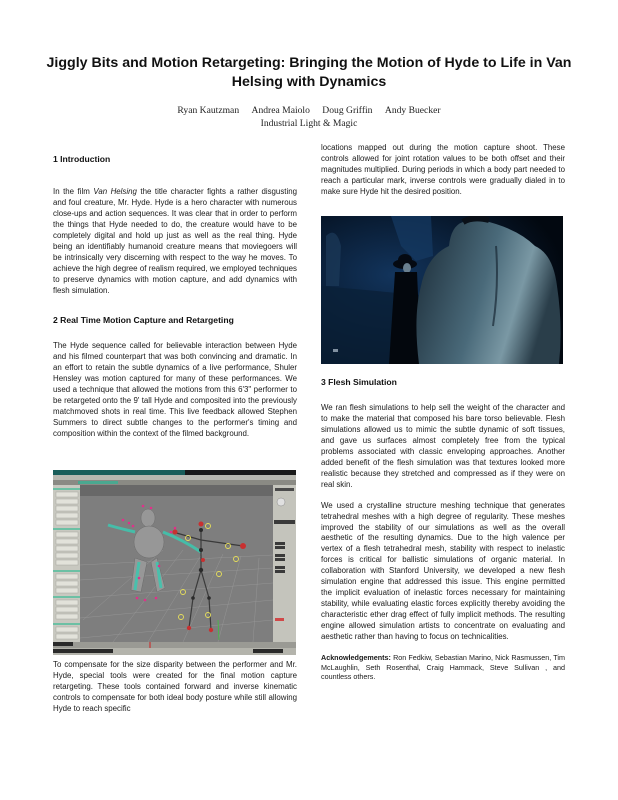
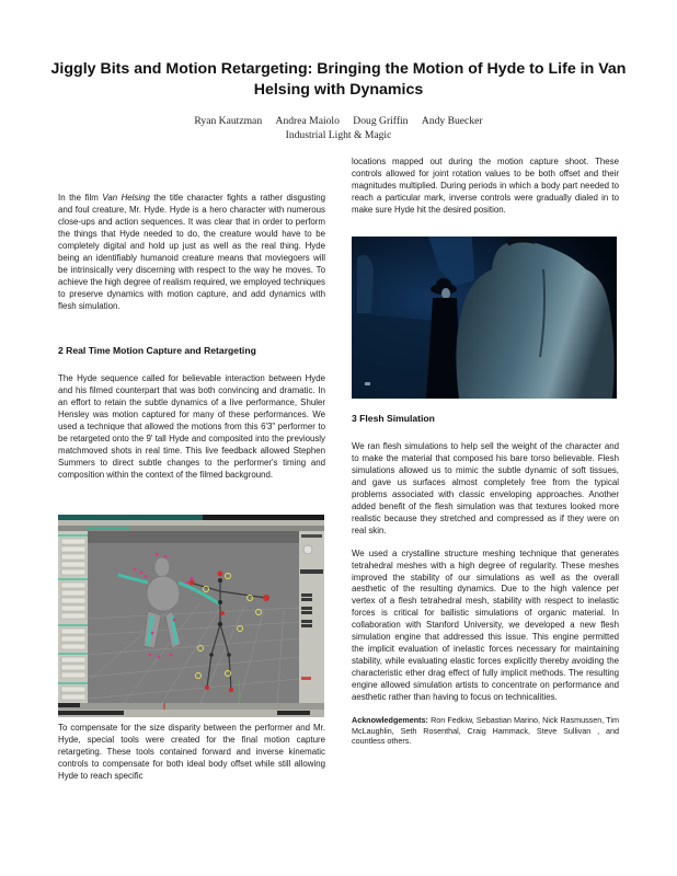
  Jiggly Bits and Motion Retargeting: Bringing the Motion of Hyde to Life in Van Helsing with Dynamics
  Ryan Kautzman Andrea Maiolo Doug Griffin Andy Buecker
  Industrial Light & Magic
- 1 Introduction
  In the film Van Helsing the title character fights a rather disgusting and foul creature, Mr. Hyde. Hyde is a hero character with numerous close-ups and action sequences. It was clear that in order to perform the things that Hyde needed to do, the creature would have to be completely digital and hold up just as well as the real thing. Hyde being an identifiably humanoid creature means that moviegoers will be intrinsically very discerning with respect to the way he moves. To achieve the high degree of realism required, we employed techniques to preserve dynamics with motion capture, and add dynamics with flesh simulation.
  2 Real Time Motion Capture and Retargeting
  The Hyde sequence called for believable interaction between Hyde and his filmed counterpart that was both convincing and dramatic. In an effort to retain the subtle dynamics of a live performance, Shuler Hensley was motion captured for many of these performances. We used a technique that allowed the motions from this 6'3" performer to be retargeted onto the 9' tall Hyde and composited into the previously matchmoved shots in real time. This live feedback allowed Stephen Summers to direct subtle changes to the performer's timing and composition within the context of the filmed background.
- To compensate for the size disparity between the performer and Mr. Hyde, special tools were created for the final motion capture retargeting. These tools contained forward and inverse kinematic controls to compensate for both ideal body posture while still allowing Hyde to reach specific
+ To compensate for the size disparity between the performer and Mr. Hyde, special tools were created for the final motion capture retargeting. These tools contained forward and inverse kinematic controls to compensate for both ideal body offset while still allowing Hyde to reach specific
  locations mapped out during the motion capture shoot. These controls allowed for joint rotation values to be both offset and their magnitudes multiplied. During periods in which a body part needed to reach a particular mark, inverse controls were gradually dialed in to make sure Hyde hit the desired position.
  3 Flesh Simulation
  We ran flesh simulations to help sell the weight of the character and to make the material that composed his bare torso believable. Flesh simulations allowed us to mimic the subtle dynamic of soft tissues, and gave us surfaces almost completely free from the typical problems associated with classic enveloping approaches. Another added benefit of the flesh simulation was that textures looked more realistic because they stretched and compressed as if they were on real skin.
- We used a crystalline structure meshing technique that generates tetrahedral meshes with a high degree of regularity. These meshes improved the stability of our simulations as well as the overall aesthetic of the resulting dynamics. Due to the high valence per vertex of a flesh tetrahedral mesh, stability with respect to inelastic forces is critical for ballistic simulations of organic material. In collaboration with Stanford University, we developed a new flesh simulation engine that addressed this issue. This engine permitted the implicit evaluation of inelastic forces necessary for maintaining stability, while evaluating elastic forces explicitly thereby avoiding the characteristic ether drag effect of fully implicit methods. The resulting engine allowed simulation artists to concentrate on evaluating and aesthetic rather than having to focus on technicalities.
+ We used a crystalline structure meshing technique that generates tetrahedral meshes with a high degree of regularity. These meshes improved the stability of our simulations as well as the overall aesthetic of the resulting dynamics. Due to the high valence per vertex of a flesh tetrahedral mesh, stability with respect to inelastic forces is critical for ballistic simulations of organic material. In collaboration with Stanford University, we developed a new flesh simulation engine that addressed this issue. This engine permitted the implicit evaluation of inelastic forces necessary for maintaining stability, while evaluating elastic forces explicitly thereby avoiding the characteristic ether drag effect of fully implicit methods. The resulting engine allowed simulation artists to concentrate on performance and aesthetic rather than having to focus on technicalities.
  Acknowledgements: Ron Fedkiw, Sebastian Marino, Nick Rasmussen, Tim McLaughlin, Seth Rosenthal, Craig Hammack, Steve Sullivan , and countless others.
